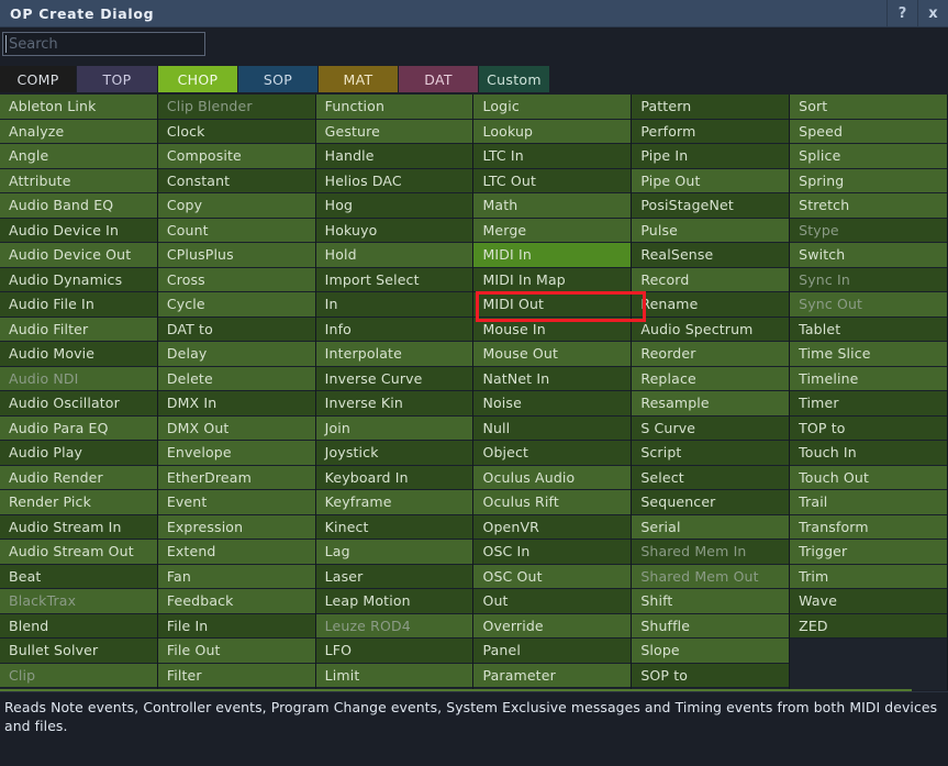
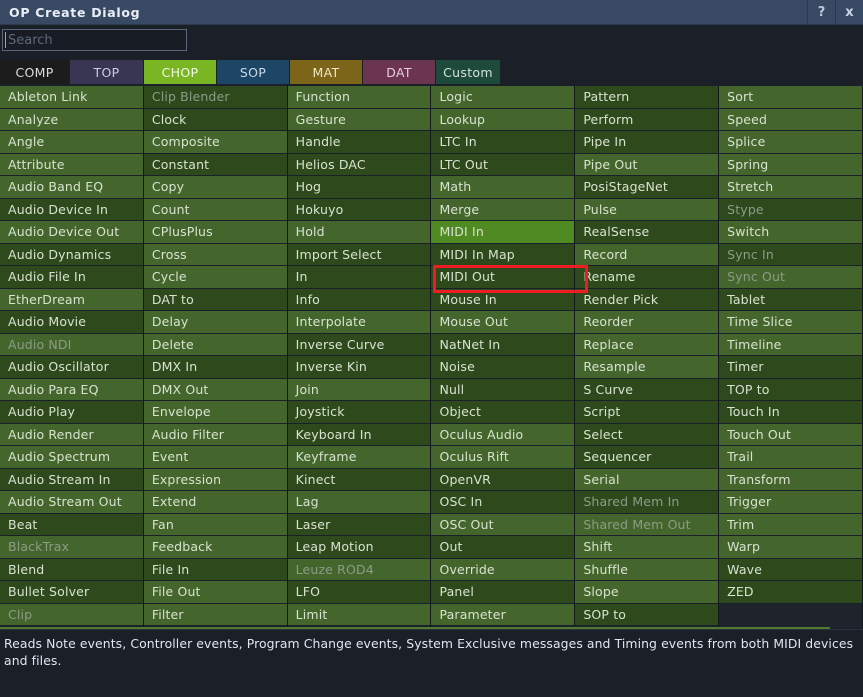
  OP Create Dialog
  ?
  x
  Search
  COMP
  TOP
  CHOP
  SOP
  MAT
  DAT
  Custom
  Ableton Link
  Analyze
  Angle
  Attribute
  Audio Band EQ
  Audio Device In
  Audio Device Out
  Audio Dynamics
  Audio File In
- Audio Filter
+ EtherDream
  Audio Movie
  Audio NDI
  Audio Oscillator
  Audio Para EQ
  Audio Play
  Audio Render
- Render Pick
+ Audio Spectrum
  Audio Stream In
  Audio Stream Out
  Beat
  BlackTrax
  Blend
  Bullet Solver
  Clip
  Clip Blender
  Clock
  Composite
  Constant
  Copy
  Count
  CPlusPlus
  Cross
  Cycle
  DAT to
  Delay
  Delete
  DMX In
  DMX Out
  Envelope
- EtherDream
+ Audio Filter
  Event
  Expression
  Extend
  Fan
  Feedback
  File In
  File Out
  Filter
  Function
  Gesture
  Handle
  Helios DAC
  Hog
  Hokuyo
  Hold
  Import Select
  In
  Info
  Interpolate
  Inverse Curve
  Inverse Kin
  Join
  Joystick
  Keyboard In
  Keyframe
  Kinect
  Lag
  Laser
  Leap Motion
  Leuze ROD4
  LFO
  Limit
  Logic
  Lookup
  LTC In
  LTC Out
  Math
  Merge
  MIDI In
  MIDI In Map
  MIDI Out
  Mouse In
  Mouse Out
  NatNet In
  Noise
  Null
  Object
  Oculus Audio
  Oculus Rift
  OpenVR
  OSC In
  OSC Out
  Out
  Override
  Panel
  Parameter
  Pattern
  Perform
  Pipe In
  Pipe Out
  PosiStageNet
  Pulse
  RealSense
  Record
  Rename
- Audio Spectrum
+ Render Pick
  Reorder
  Replace
  Resample
  S Curve
  Script
  Select
  Sequencer
  Serial
  Shared Mem In
  Shared Mem Out
  Shift
  Shuffle
  Slope
  SOP to
  Sort
  Speed
  Splice
  Spring
  Stretch
  Stype
  Switch
  Sync In
  Sync Out
  Tablet
  Time Slice
  Timeline
  Timer
  TOP to
  Touch In
  Touch Out
  Trail
  Transform
  Trigger
  Trim
+ Warp
  Wave
  ZED
  Reads Note events, Controller events, Program Change events, System Exclusive messages and Timing events from both MIDI devices and files.
